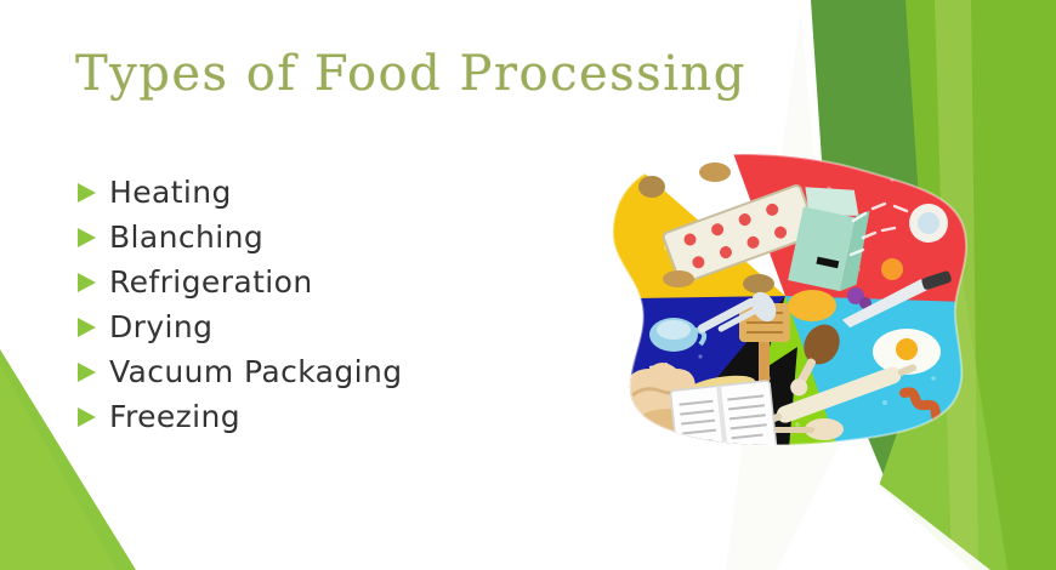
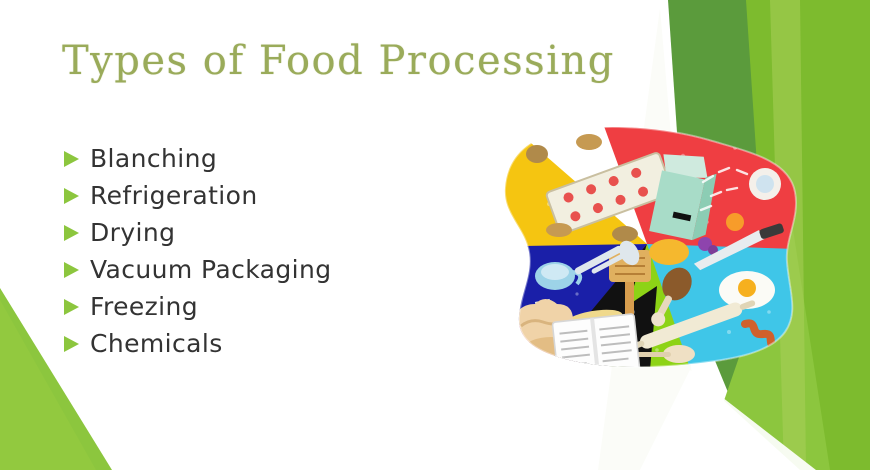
  Types of Food Processing
- Heating
  Blanching
  Refrigeration
  Drying
  Vacuum Packaging
  Freezing
+ Chemicals
